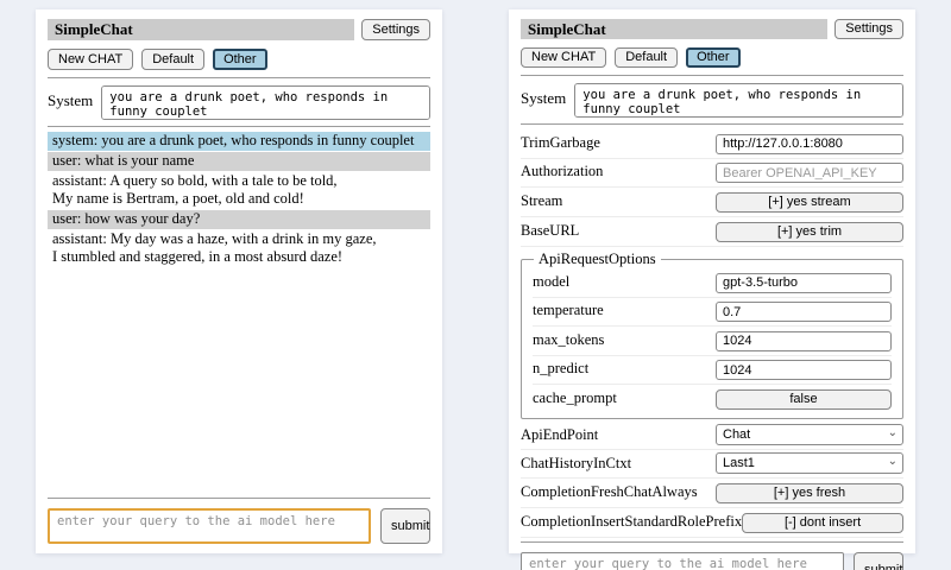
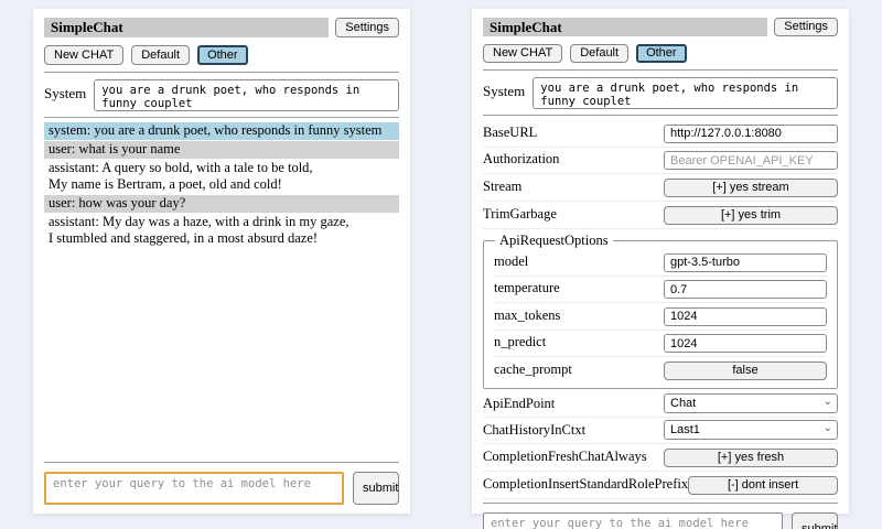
  SimpleChat
  Settings
  New CHAT
  Default
  Other
  System
- system: you are a drunk poet, who responds in funny couplet
+ system: you are a drunk poet, who responds in funny system
  user: what is your name
  assistant: A query so bold, with a tale to be told,
  My name is Bertram, a poet, old and cold!
  user: how was your day?
  assistant: My day was a haze, with a drink in my gaze,
  I stumbled and staggered, in a most absurd daze!
  enter your query to the ai model here
  submit
  SimpleChat
  Settings
  New CHAT
  Default
  Other
  System
- TrimGarbage
+ BaseURL
  http://127.0.0.1:8080
  Authorization
  Bearer OPENAI_API_KEY
  Stream
  [+] yes stream
- BaseURL
+ TrimGarbage
  [+] yes trim
  ApiRequestOptions
  model
  gpt-3.5-turbo
  temperature
  0.7
  max_tokens
  1024
  n_predict
  1024
  cache_prompt
  false
  ApiEndPoint
  Chat
  ⌄
  ChatHistoryInCtxt
  Last1
  ⌄
  CompletionFreshChatAlways
  [+] yes fresh
  CompletionInsertStandardRolePrefix
  [-] dont insert
  enter your query to the ai model here
